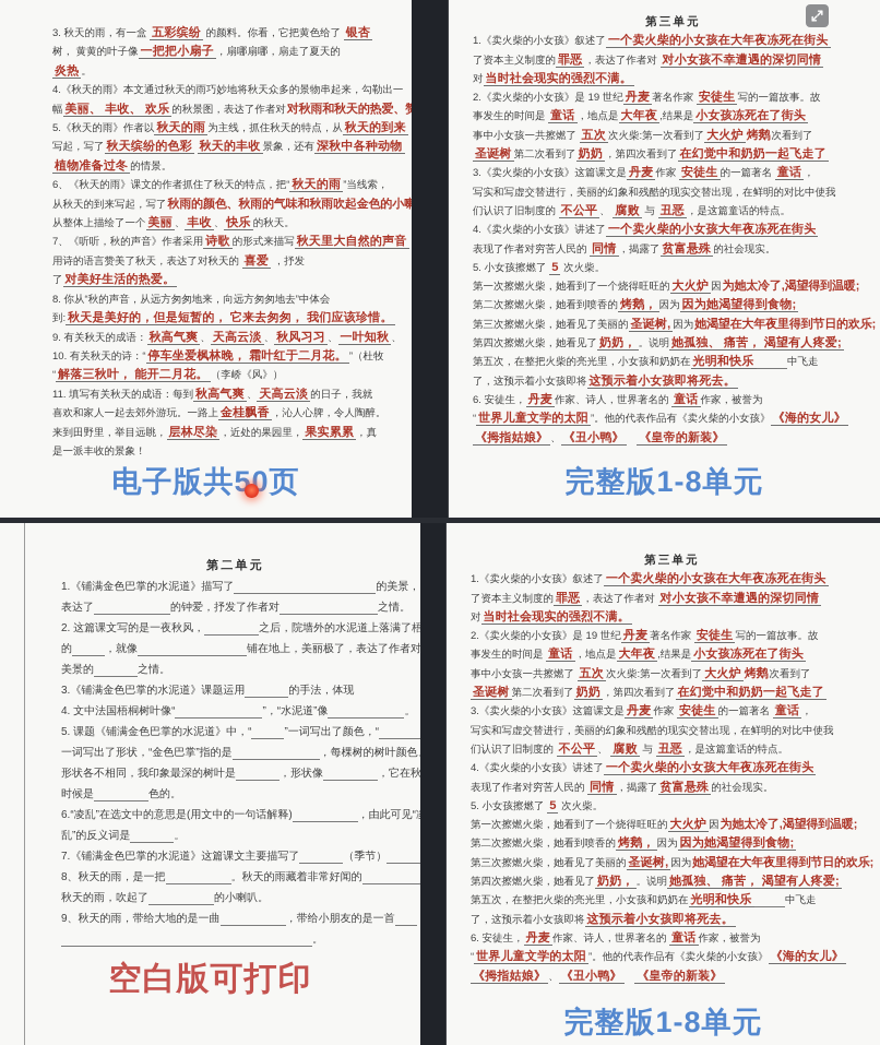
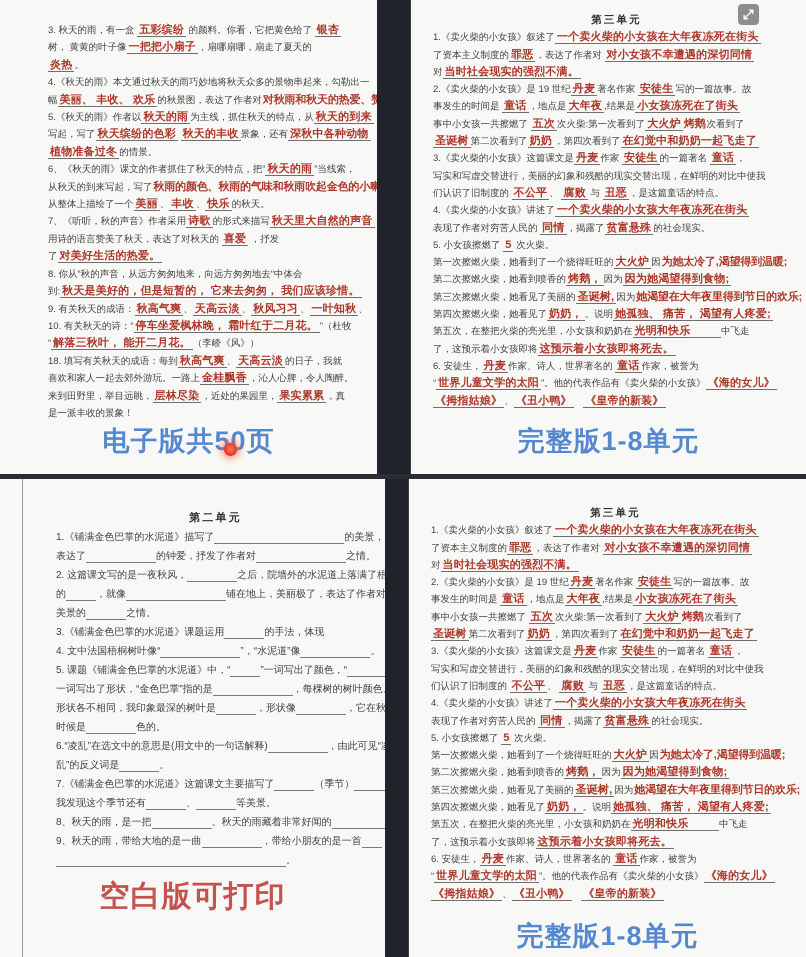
  3. 秋天的雨，有一盒 五彩缤纷 的颜料。你看，它把黄色给了 银杏
  树， 黄黄的叶子像 一把把小扇子 ，扇哪扇哪，扇走了夏天的
  炎热 。
  4.《秋天的雨》本文通过秋天的雨巧妙地将秋天众多的景物串起来，勾勒出一
  幅 美丽、 丰收、 欢乐 的秋景图，表达了作者对对秋雨和秋天的热爱、赞
  5.《秋天的雨》作者以 秋天的雨 为主线，抓住秋天的特点，从 秋天的到来
  写起，写了 秋天缤纷的色彩 秋天的丰收 景象，还有 深秋中各种动物
  植物准备过冬 的情景。
  6、《秋天的雨》课文的作者抓住了秋天的特点，把“ 秋天的雨 ”当线索，
  从秋天的到来写起，写了秋雨的颜色、秋雨的气味和秋雨吹起金色的小喇
  从整体上描绘了一个 美丽 、 丰收 、 快乐 的秋天。
  7、《听听，秋的声音》作者采用 诗歌 的形式来描写 秋天里大自然的声音
  用诗的语言赞美了秋天，表达了对秋天的 喜爱 ，抒发
  了 对美好生活的热爱。
  8. 你从“秋的声音，从远方匆匆地来，向远方匆匆地去”中体会
  到: 秋天是美好的，但是短暂的， 它来去匆匆， 我们应该珍惜。
  9. 有关秋天的成语： 秋高气爽 、 天高云淡 、 秋风习习 、 一叶知秋 、
  10. 有关秋天的诗：“ 停车坐爱枫林晚， 霜叶红于二月花。 ”（杜牧
  “ 解落三秋叶， 能开二月花。 （李峤《风》）
- 11. 填写有关秋天的成语：每到 秋高气爽 、 天高云淡 的日子，我就
+ 18. 填写有关秋天的成语：每到 秋高气爽 、 天高云淡 的日子，我就
  喜欢和家人一起去郊外游玩。一路上 金桂飘香 ，沁人心脾，令人陶醉。
  来到田野里，举目远眺， 层林尽染 ，近处的果园里， 果实累累 ，真
  是一派丰收的景象！
  电子版共50页
  第三单元
  1.《卖火柴的小女孩》叙述了 一个卖火柴的小女孩在大年夜冻死在街头
  了资本主义制度的 罪恶 ，表达了作者对 对小女孩不幸遭遇的深切同情
  对 当时社会现实的强烈不满。
  2.《卖火柴的小女孩》是 19 世纪 丹麦 著名作家 安徒生 写的一篇故事。故
  事发生的时间是 童话 ，地点是 大年夜 ,结果是 小女孩冻死在了街头
  事中小女孩一共擦燃了 五次 次火柴:第一次看到了 大火炉 烤鹅次看到了
  圣诞树 第二次看到了 奶奶 ，第四次看到了 在幻觉中和奶奶一起飞走了
  3.《卖火柴的小女孩》这篇课文是 丹麦 作家 安徒生 的一篇著名 童话 ，
  写实和写虚交替进行，美丽的幻象和残酷的现实交替出现，在鲜明的对比中使我
  们认识了旧制度的 不公平 、 腐败 与 丑恶 ，是这篇童话的特点。
  4.《卖火柴的小女孩》讲述了 一个卖火柴的小女孩大年夜冻死在街头
  表现了作者对穷苦人民的 同情 ，揭露了 贫富悬殊 的社会现实。
  5. 小女孩擦燃了 5 次火柴。
  第一次擦燃火柴，她看到了一个烧得旺旺的 大火炉 因为她太冷了,渴望得到温暖;
  第二次擦燃火柴，她看到喷香的 烤鹅， 因为 因为她渴望得到食物;
  第三次擦燃火柴，她看见了美丽的 圣诞树, 因为她渴望在大年夜里得到节日的欢乐;
  第四次擦燃火柴，她看见了 奶奶， 。说明 她孤独、 痛苦， 渴望有人疼爱;
  第五次，在整把火柴的亮光里，小女孩和奶奶在 光明和快乐 中飞走
  了，这预示着小女孩即将 这预示着小女孩即将死去。
  6. 安徒生， 丹麦 作家、诗人，世界著名的 童话 作家，被誉为
  “ 世界儿童文学的太阳 ”。他的代表作品有《卖火柴的小女孩》 《海的女儿》
  《拇指姑娘》 、 《丑小鸭》 《皇帝的新装》
  完整版1-8单元
  第二单元
  1.《铺满金色巴掌的水泥道》描写了 的美景，
  表达了 的钟爱，抒发了作者对 之情。
  2. 这篇课文写的是一夜秋风， 之后，院墙外的水泥道上落满了梧
  的 ，就像 铺在地上，美丽极了，表达了作者对
  美景的 之情。
  3.《铺满金色巴掌的水泥道》课题运用 的手法，体现
  4. 文中法国梧桐树叶像“ ”，“水泥道”像 。
  5. 课题《铺满金色巴掌的水泥道》中，“ ”一词写出了颜色，“
  一词写出了形状，“金色巴掌”指的是 ，每棵树的树叶颜色
  形状各不相同，我印象最深的树叶是 ，形状像 ，它在秋
  时候是 色的。
  6.“凌乱”在选文中的意思是(用文中的一句话解释) ，由此可见“
  乱”的反义词是 。
  7.《铺满金色巴掌的水泥道》这篇课文主要描写了 （季节）
+ 我发现这个季节还有 、 等美景。
  8、秋天的雨，是一把 。秋天的雨藏着非常好闻的
- 秋天的雨，吹起了 的小喇叭。
  9、秋天的雨，带给大地的是一曲 ，带给小朋友的是一首
  。
  空白版可打印
  第三单元
  1.《卖火柴的小女孩》叙述了 一个卖火柴的小女孩在大年夜冻死在街头
  了资本主义制度的 罪恶 ，表达了作者对 对小女孩不幸遭遇的深切同情
  对 当时社会现实的强烈不满。
  2.《卖火柴的小女孩》是 19 世纪 丹麦 著名作家 安徒生 写的一篇故事。故
  事发生的时间是 童话 ，地点是 大年夜 ,结果是 小女孩冻死在了街头
  事中小女孩一共擦燃了 五次 次火柴:第一次看到了 大火炉 烤鹅次看到了
  圣诞树 第二次看到了 奶奶 ，第四次看到了 在幻觉中和奶奶一起飞走了
  3.《卖火柴的小女孩》这篇课文是 丹麦 作家 安徒生 的一篇著名 童话 ，
  写实和写虚交替进行，美丽的幻象和残酷的现实交替出现，在鲜明的对比中使我
  们认识了旧制度的 不公平 、 腐败 与 丑恶 ，是这篇童话的特点。
  4.《卖火柴的小女孩》讲述了 一个卖火柴的小女孩大年夜冻死在街头
  表现了作者对穷苦人民的 同情 ，揭露了 贫富悬殊 的社会现实。
  5. 小女孩擦燃了 5 次火柴。
  第一次擦燃火柴，她看到了一个烧得旺旺的 大火炉 因为她太冷了,渴望得到温暖;
  第二次擦燃火柴，她看到喷香的 烤鹅， 因为 因为她渴望得到食物;
  第三次擦燃火柴，她看见了美丽的 圣诞树, 因为她渴望在大年夜里得到节日的欢乐;
  第四次擦燃火柴，她看见了 奶奶， 。说明 她孤独、 痛苦， 渴望有人疼爱;
  第五次，在整把火柴的亮光里，小女孩和奶奶在 光明和快乐 中飞走
  了，这预示着小女孩即将 这预示着小女孩即将死去。
  6. 安徒生， 丹麦 作家、诗人，世界著名的 童话 作家，被誉为
  “ 世界儿童文学的太阳 ”。他的代表作品有《卖火柴的小女孩》 《海的女儿》
  《拇指姑娘》 、 《丑小鸭》 《皇帝的新装》
  完整版1-8单元
